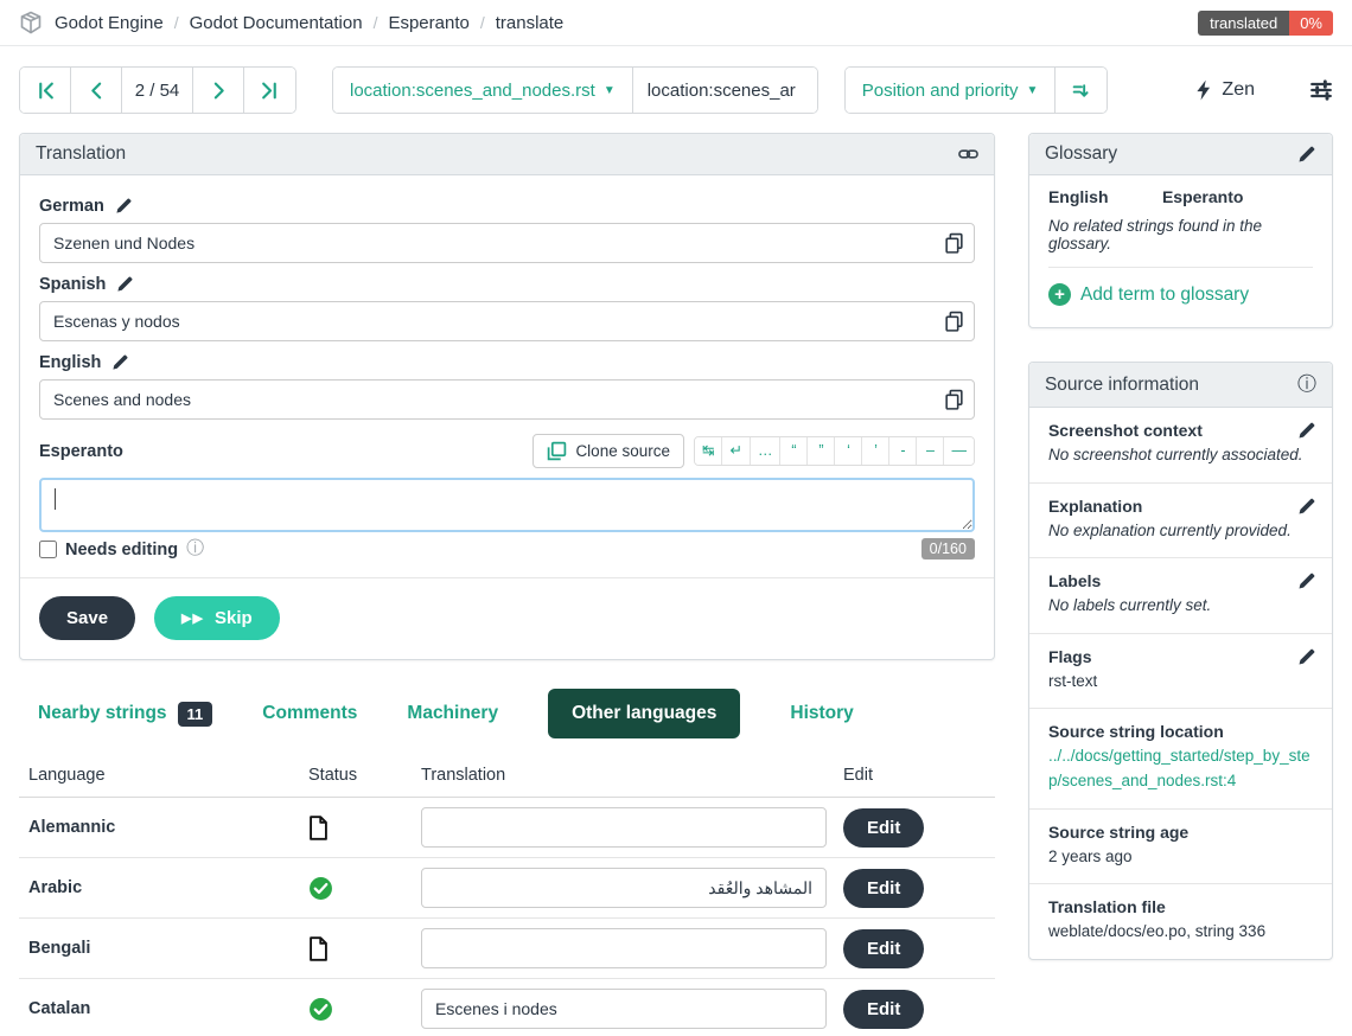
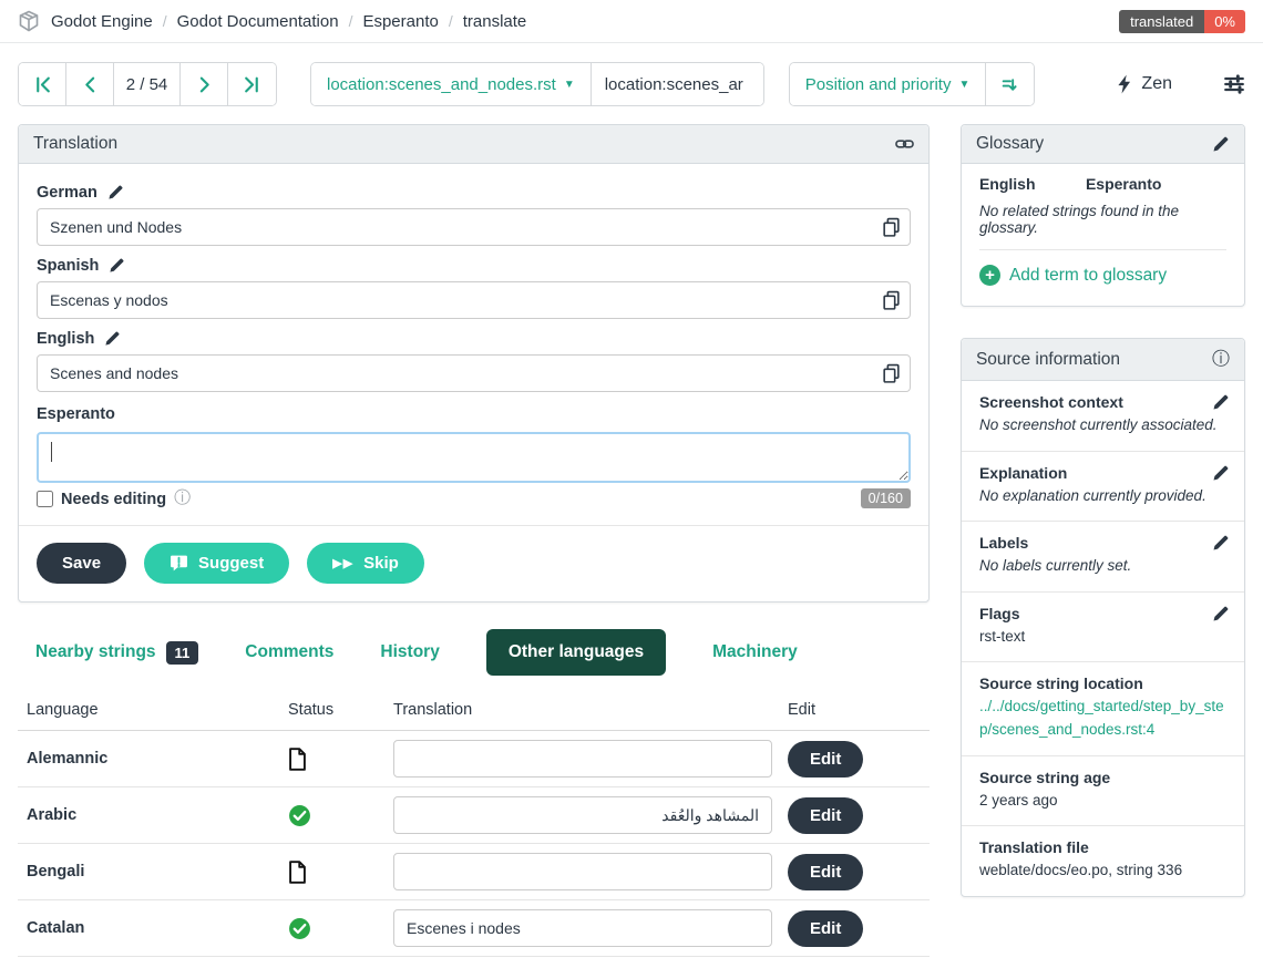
  Godot Engine
  Godot Documentation
  Esperanto
  translate
  translated
  0%
  2 / 54
  location:scenes_and_nodes.rst
  ▼
  location:scenes_ar
  Position and priority
  ▼
  Zen
  Translation
  German
  Szenen und Nodes
  Spanish
  Escenas y nodos
  English
  Scenes and nodes
  Esperanto
- Clone source
- ↹
- ↵
- …
- “
- ”
- ‘
- ’
- -
- –
- —
  Needs editing
  ⓘ
  0/160
  Save
+ Suggest
  ▶▶
  Skip
  Nearby strings
  11
  Comments
- Machinery
+ History
  Other languages
- History
+ Machinery
  Language
  Status
  Translation
  Edit
  Alemannic
  Edit
  Arabic
  Edit
  Bengali
  Edit
  Catalan
  Escenes i nodes
  Edit
  Glossary
  English
  Esperanto
  No related strings found in the glossary.
  +
  Add term to glossary
  Source information
  ⓘ
  Screenshot context
  No screenshot currently associated.
  Explanation
  No explanation currently provided.
  Labels
  No labels currently set.
  Flags
  rst-text
  Source string location
  ../../docs/getting_started/step_by_step/scenes_and_nodes.rst:4
  Source string age
  2 years ago
  Translation file
  weblate/docs/eo.po, string 336
